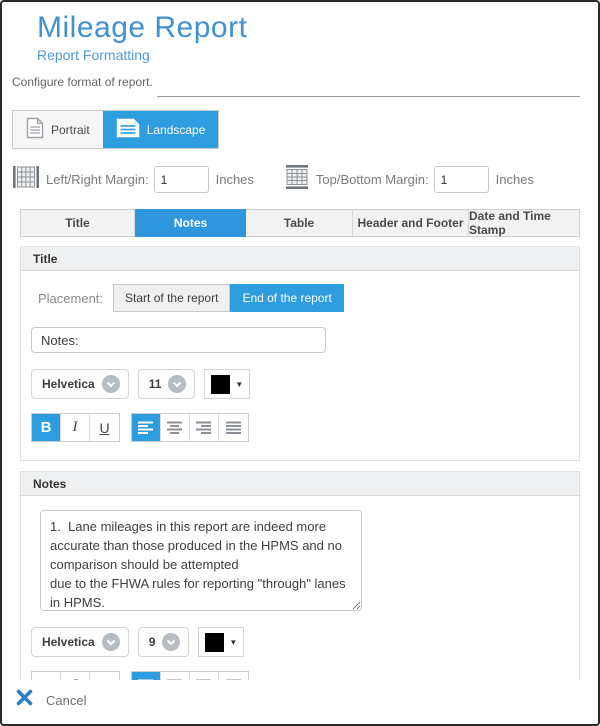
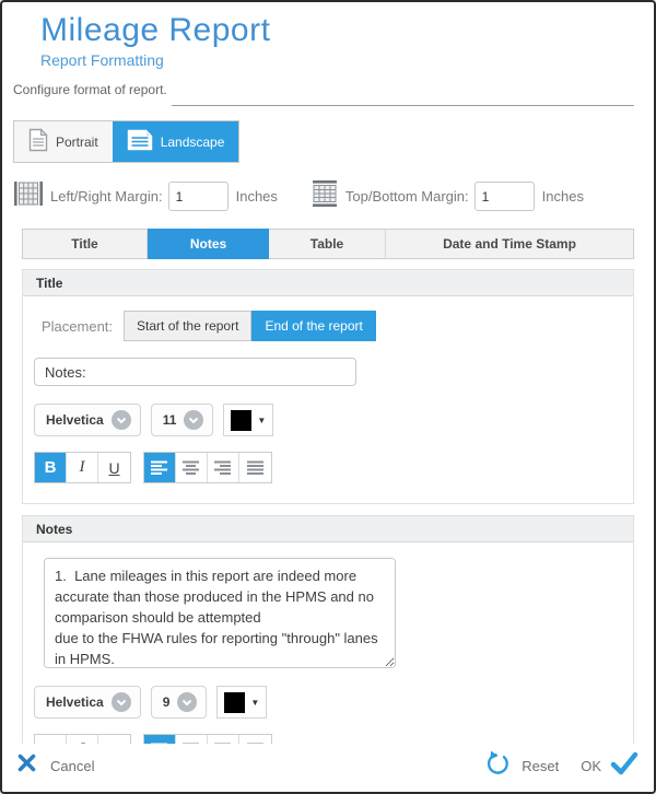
  Mileage Report
  Report Formatting
  Configure format of report.
  Portrait
  Landscape
  Left/Right Margin:
  1
  Inches
  Top/Bottom Margin:
  1
  Inches
  Title
  Notes
  Table
- Header and Footer
  Date and Time Stamp
  Title
  Placement:
  Start of the report
  End of the report
  Notes:
  Helvetica
  11
  ▼
  B
  I
  U
  Notes
  Helvetica
  9
  ▼
  Cancel
+ Reset
+ OK
